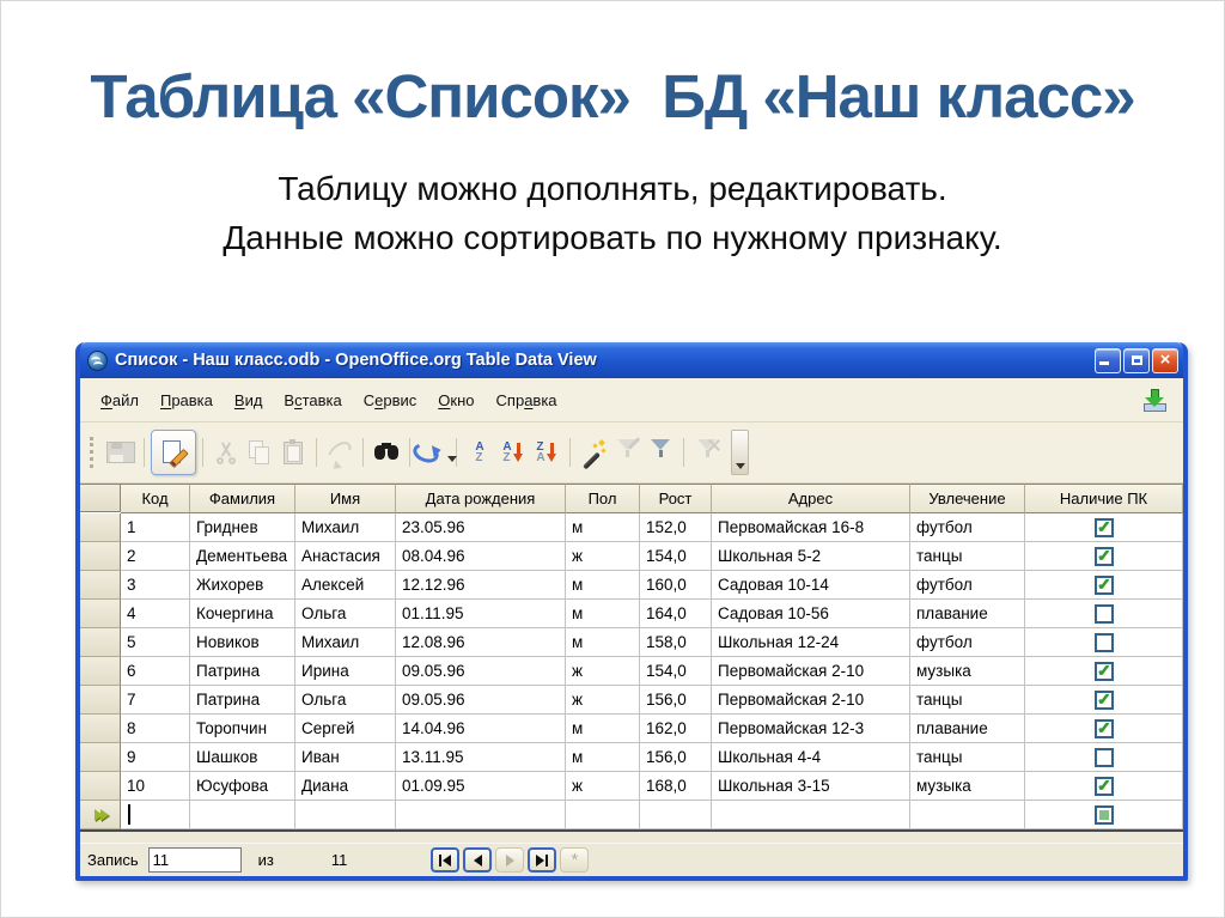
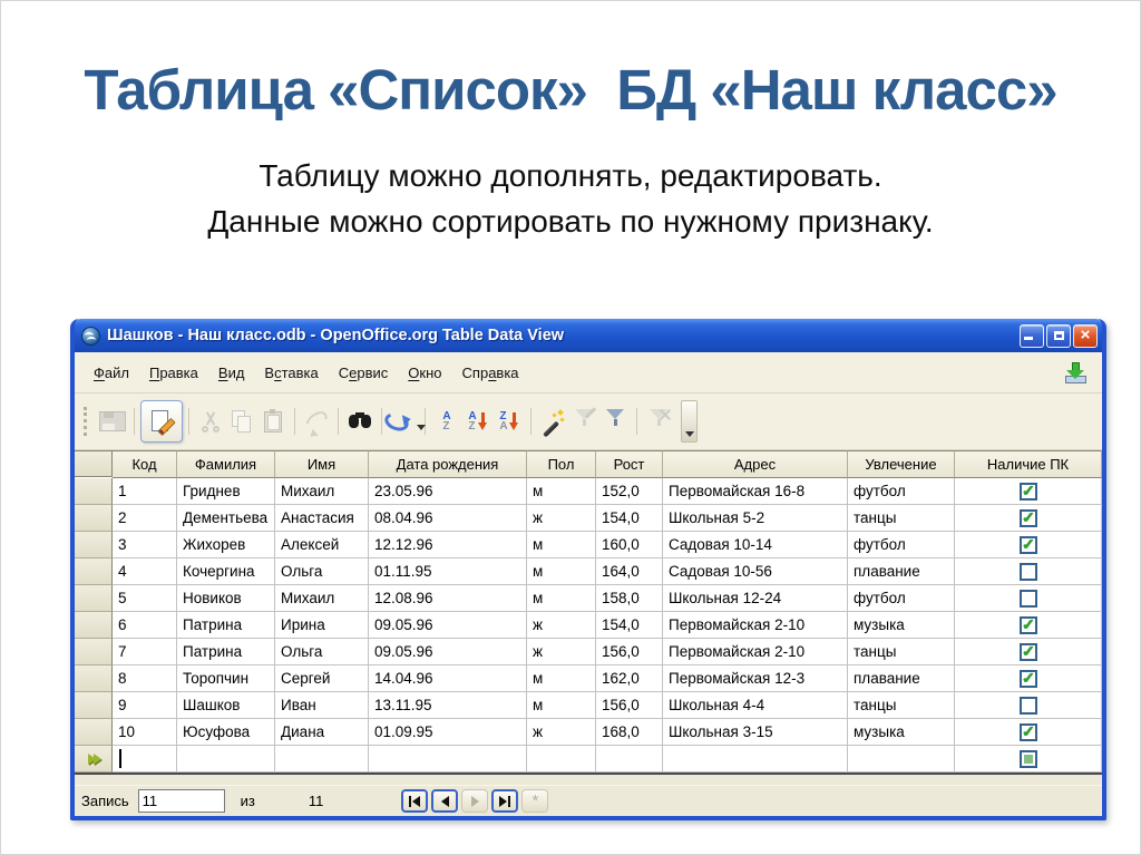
  Таблица «Список» БД «Наш класс»
  Таблицу можно дополнять, редактировать.
  Данные можно сортировать по нужному признаку.
- Список - Наш класс.odb - OpenOffice.org Table Data View
+ Шашков - Наш класс.odb - OpenOffice.org Table Data View
  ×
  Файл
  Правка
  Вид
  Вставка
  Сервис
  Окно
  Справка
  A
  Z
  A
  Z
  Z
  A
  Код
  Фамилия
  Имя
  Дата рождения
  Пол
  Рост
  Адрес
  Увлечение
  Наличие ПК
  1
  Гриднев
  Михаил
  23.05.96
  м
  152,0
  Первомайская 16-8
  футбол
  ✓
  2
  Дементьева
  Анастасия
  08.04.96
  ж
  154,0
  Школьная 5-2
  танцы
  ✓
  3
  Жихорев
  Алексей
  12.12.96
  м
  160,0
  Садовая 10-14
  футбол
  ✓
  4
  Кочергина
  Ольга
  01.11.95
  м
  164,0
  Садовая 10-56
  плавание
  5
  Новиков
  Михаил
  12.08.96
  м
  158,0
  Школьная 12-24
  футбол
  6
  Патрина
  Ирина
  09.05.96
  ж
  154,0
  Первомайская 2-10
  музыка
  ✓
  7
  Патрина
  Ольга
  09.05.96
  ж
  156,0
  Первомайская 2-10
  танцы
  ✓
  8
  Торопчин
  Сергей
  14.04.96
  м
  162,0
  Первомайская 12-3
  плавание
  ✓
  9
  Шашков
  Иван
  13.11.95
  м
  156,0
  Школьная 4-4
  танцы
  10
  Юсуфова
  Диана
  01.09.95
  ж
  168,0
  Школьная 3-15
  музыка
  ✓
  Запись
  11
  из
  11
  *
